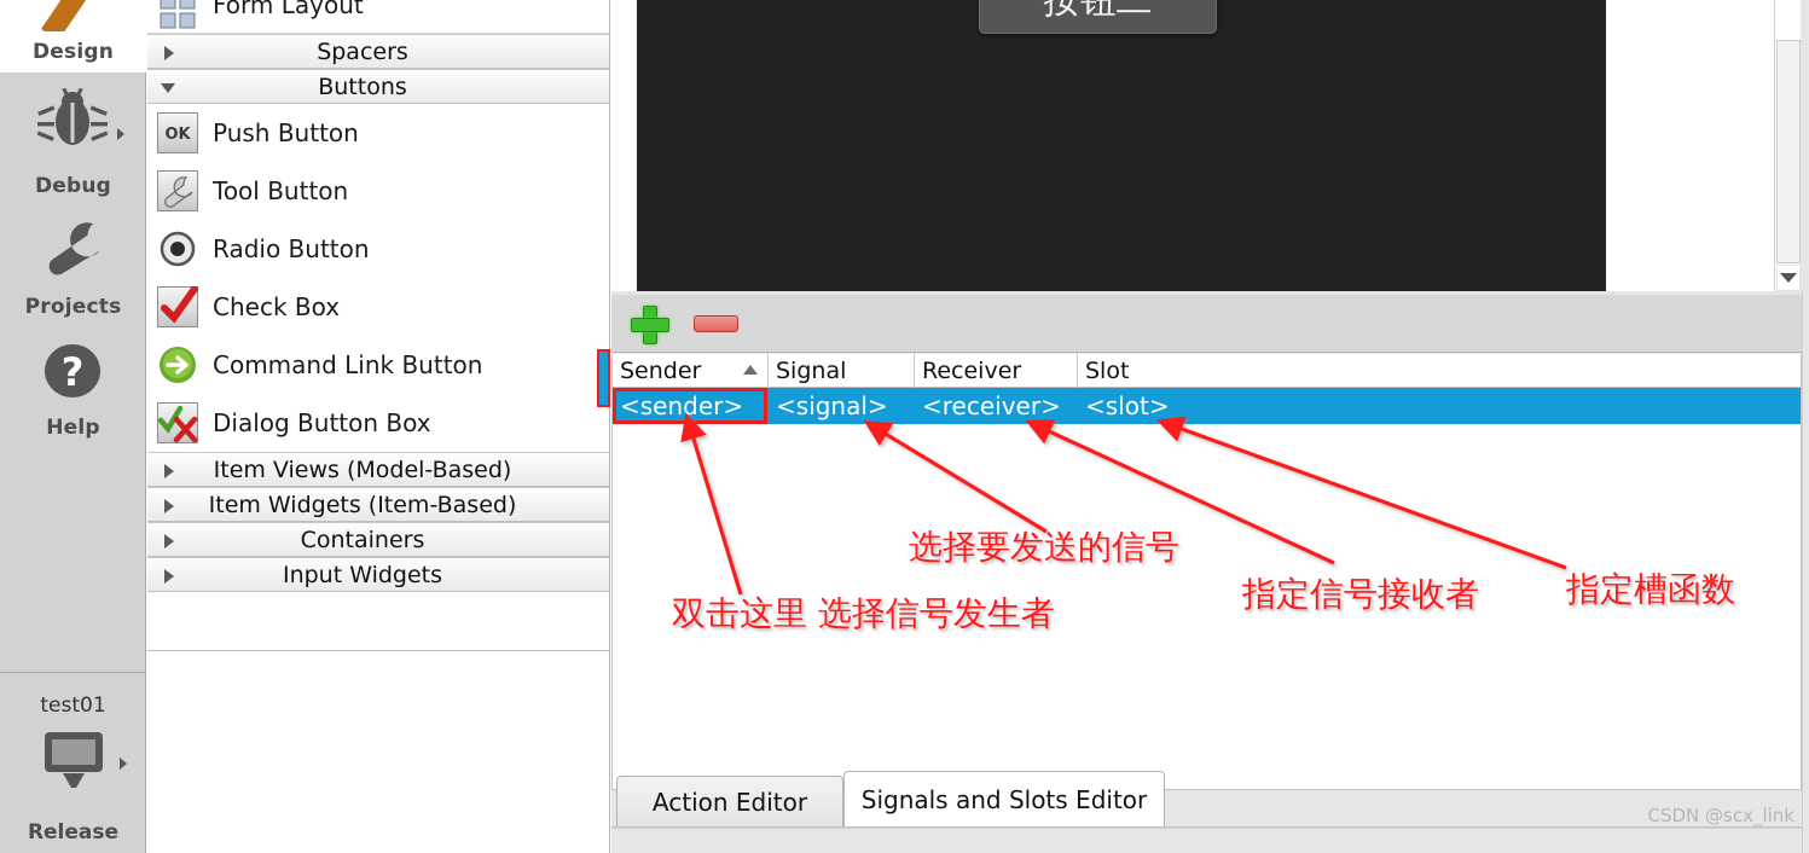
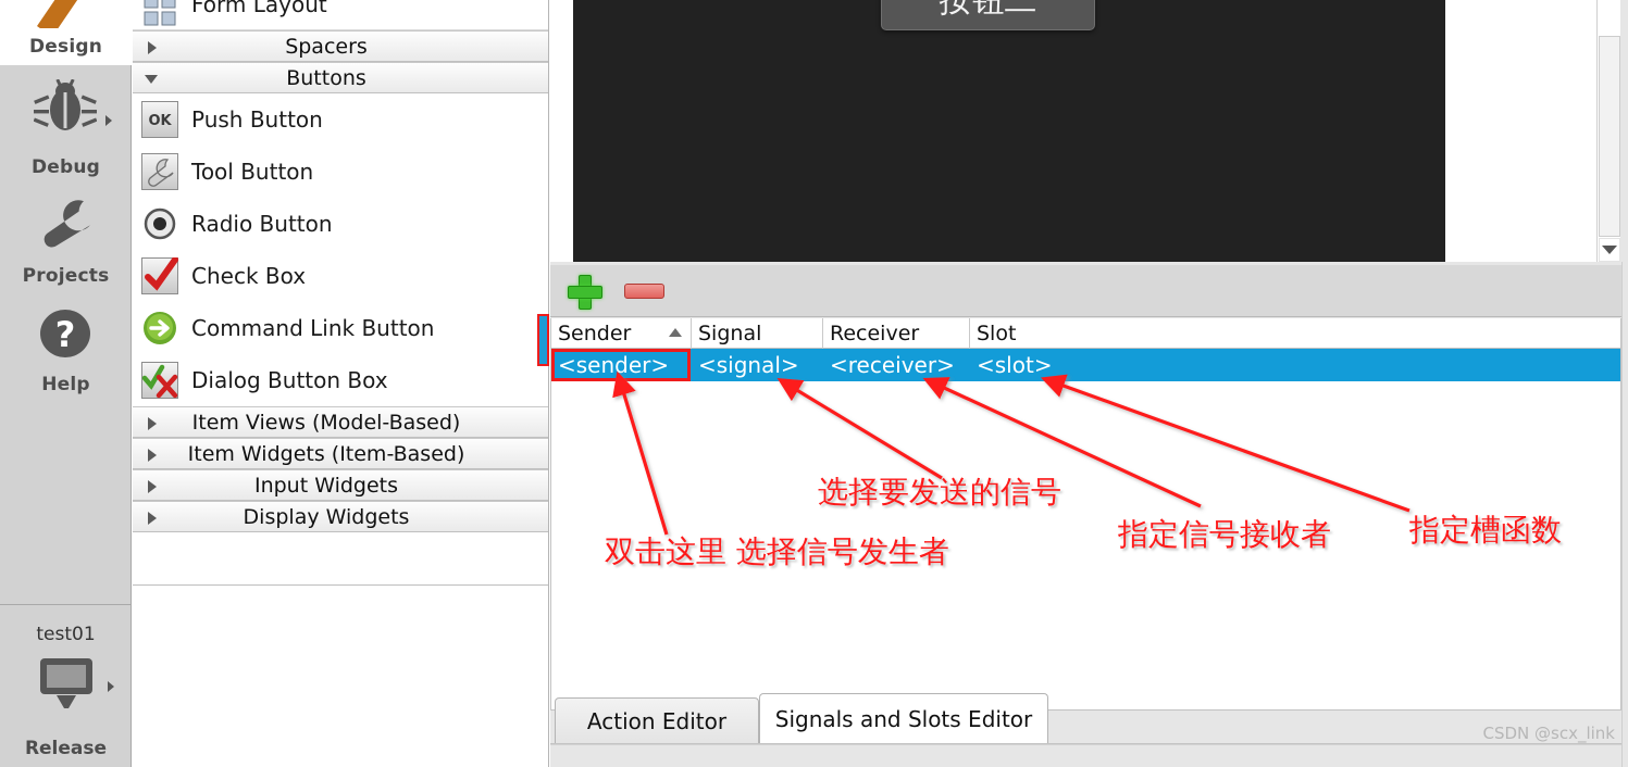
  Design
  Debug
  Projects
  ?
  Help
  test01
  Release
  Form Layout
  Spacers
  Buttons
  OK
  Push Button
  Tool Button
  Radio Button
  Check Box
  Command Link Button
  Dialog Button Box
  Item Views (Model-Based)
  Item Widgets (Item-Based)
- Containers
  Input Widgets
+ Display Widgets
  按钮二
  Sender
  Signal
  Receiver
  Slot
  <sender>
  <signal>
  <receiver>
  <slot>
  Action Editor
  Signals and Slots Editor
  CSDN @scx_link
  双击这里 选择信号发生者
  选择要发送的信号
  指定信号接收者
  指定槽函数
